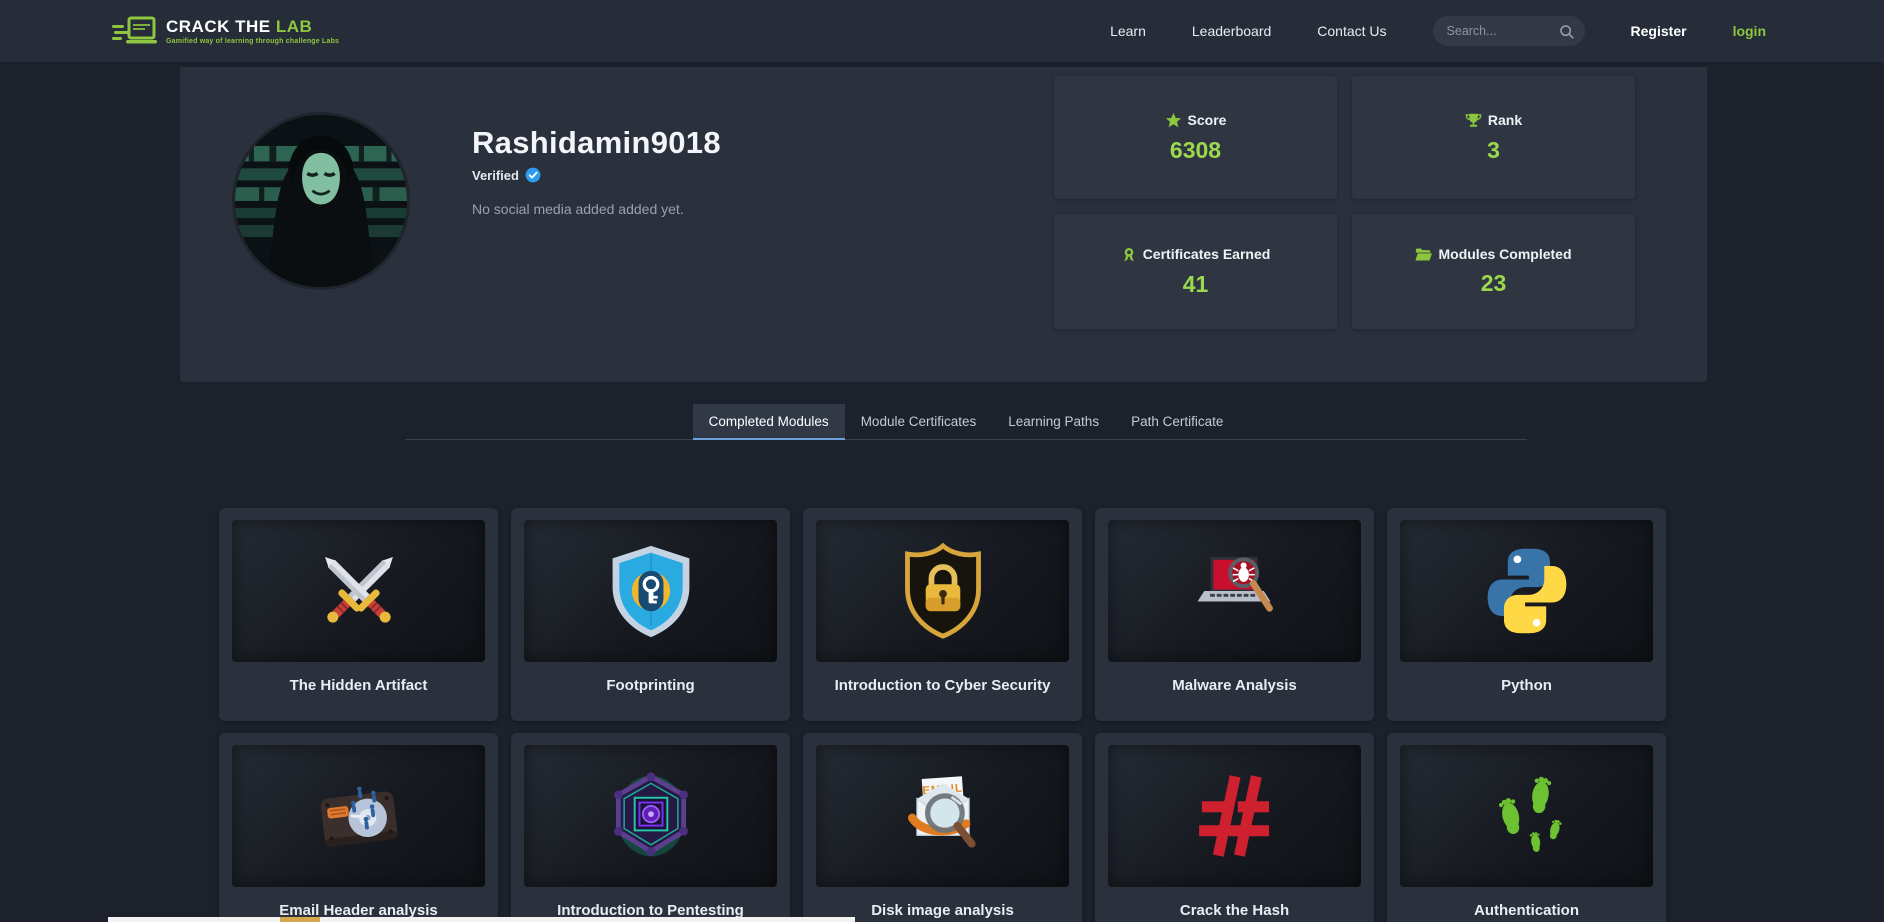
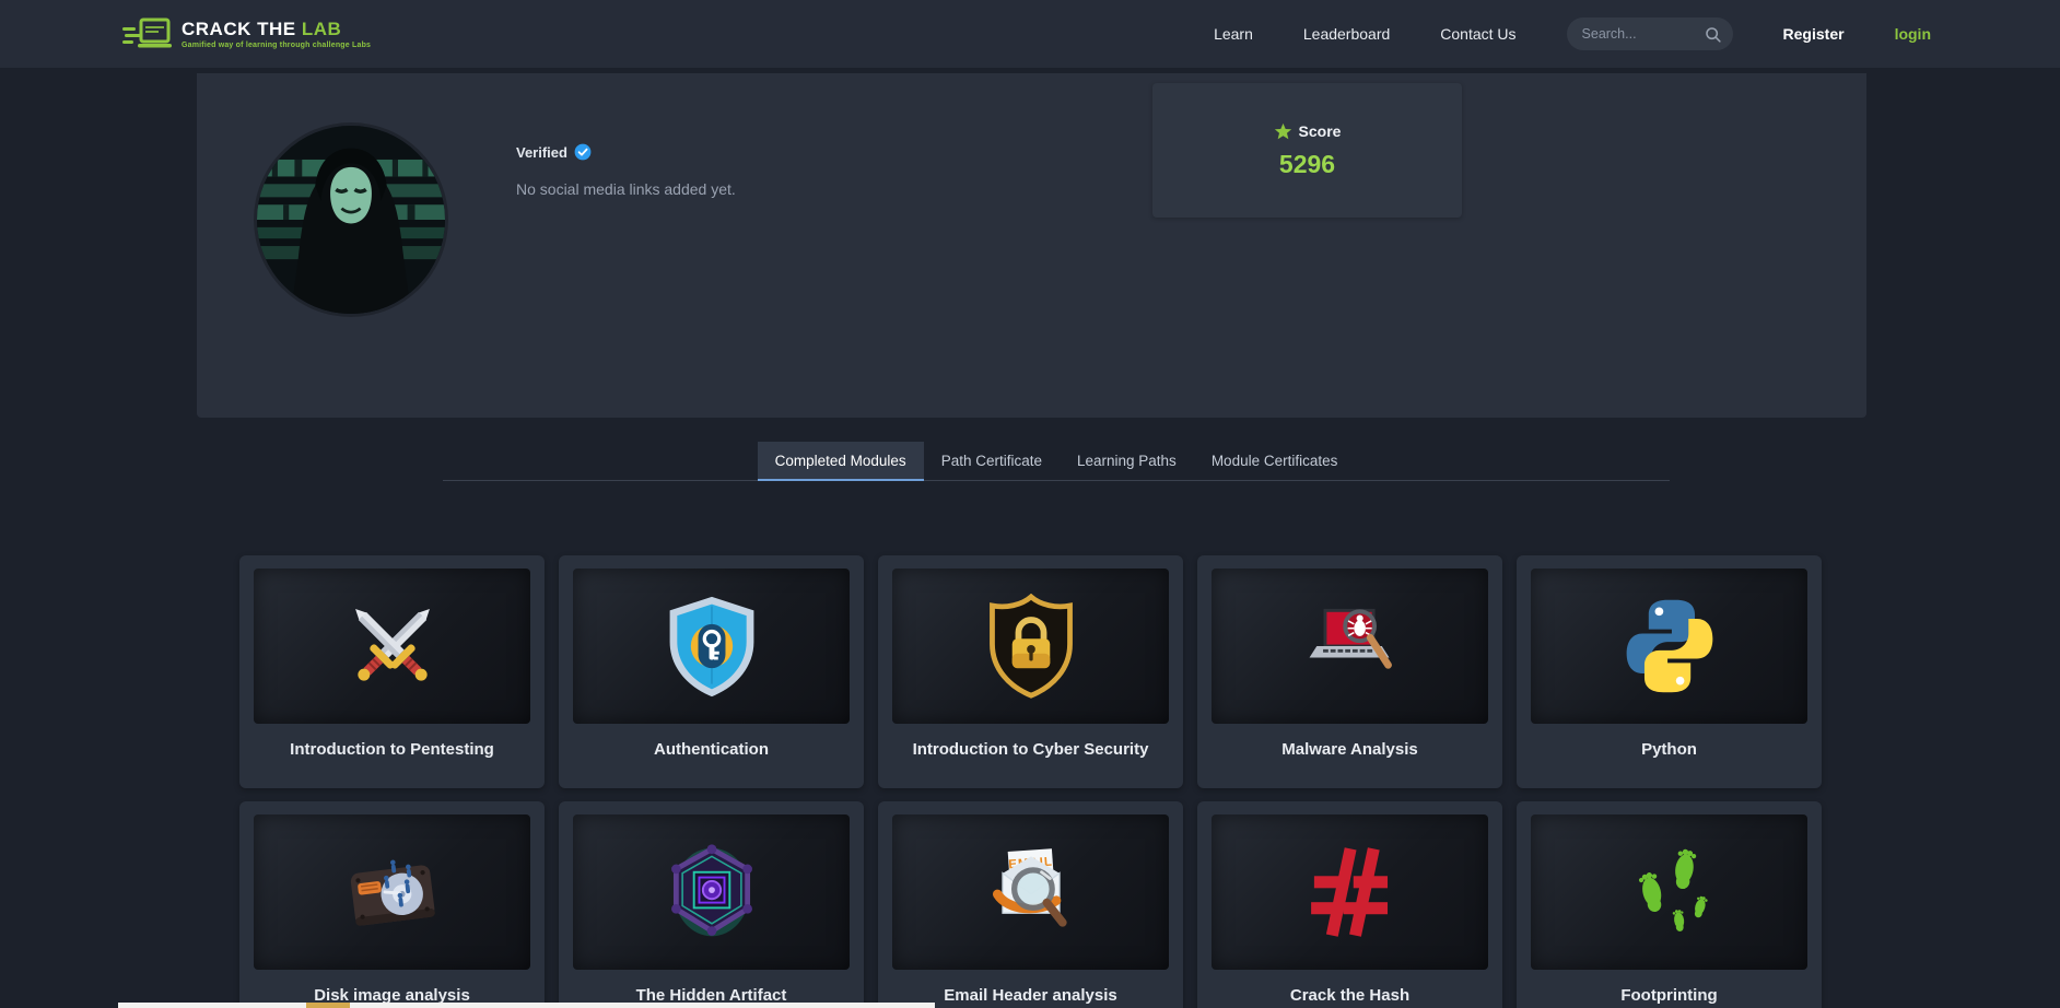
  CRACK THE LAB
  Learn
  Leaderboard
  Contact Us
  Search...
  Register
  login
- Rashidamin9018
  Verified
- No social media added added yet.
+ No social media links added yet.
  Score
- 6308
+ 5296
- Rank
- 3
- Certificates Earned
- 41
- Modules Completed
- 23
  Completed Modules
- Module Certificates
+ Path Certificate
  Learning Paths
- Path Certificate
+ Module Certificates
- The Hidden Artifact
+ Introduction to Pentesting
- Footprinting
+ Authentication
  Introduction to Cyber Security
  Malware Analysis
  Python
- Email Header analysis
+ Disk image analysis
- Introduction to Pentesting
+ The Hidden Artifact
- Disk image analysis
+ Email Header analysis
  Crack the Hash
- Authentication
+ Footprinting
